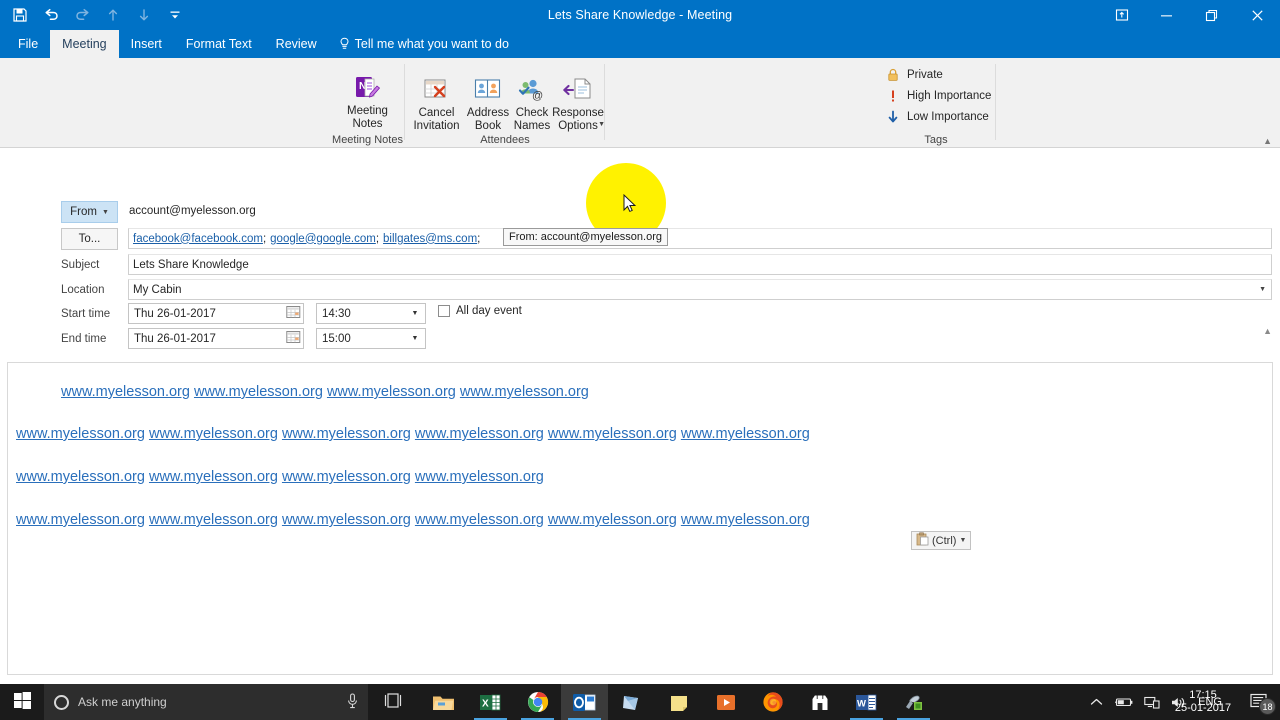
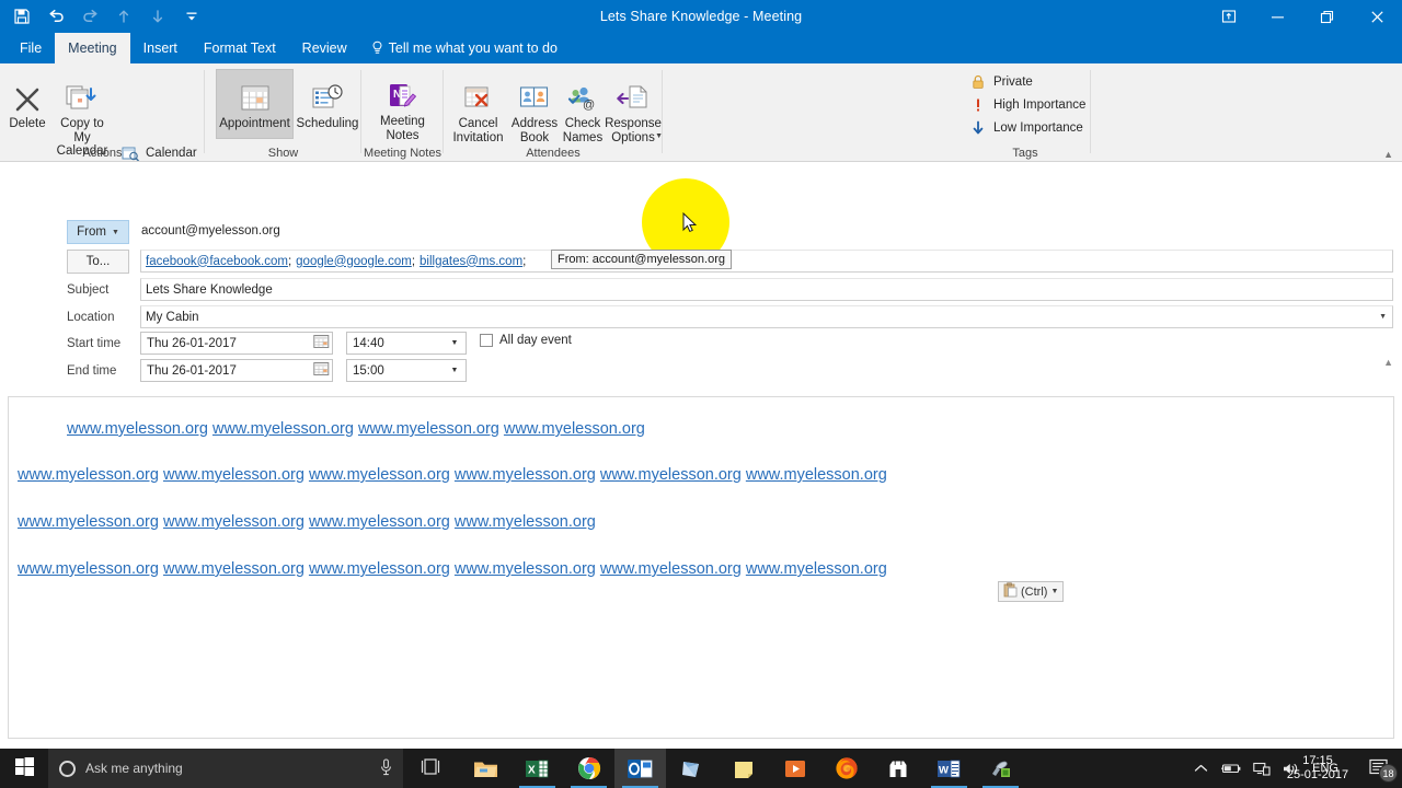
  Lets Share Knowledge - Meeting
  File
  Meeting
  Insert
  Format Text
  Review
  Tell me what you want to do
+ Delete
+ Copy to My Calendar
+ Calendar
+ Actions
+ Appointment
+ Scheduling
+ Show
  N
  Meeting Notes
  Meeting Notes
  Cancel Invitation
  Address Book
  @
  Check Names
  Response Options
  Attendees
  Private
  High Importance
  Low Importance
  Tags
  ▲
  From
  account@myelesson.org
  To...
  facebook@facebook.com
  ;
  google@google.com
  ;
  billgates@ms.com
  ;
  Subject
  Lets Share Knowledge
  Location
  My Cabin
  Start time
  Thu 26-01-2017
- 14:30
+ 14:40
  All day event
  End time
  Thu 26-01-2017
  15:00
  ▲
  www.myelesson.org www.myelesson.org www.myelesson.org www.myelesson.org
  www.myelesson.org www.myelesson.org www.myelesson.org www.myelesson.org www.myelesson.org www.myelesson.org
  www.myelesson.org www.myelesson.org www.myelesson.org www.myelesson.org
  www.myelesson.org www.myelesson.org www.myelesson.org www.myelesson.org www.myelesson.org www.myelesson.org
  (Ctrl)
  From: account@myelesson.org
  Ask me anything
  X
  W
  ENG
  17:15
  25-01-2017
  18
